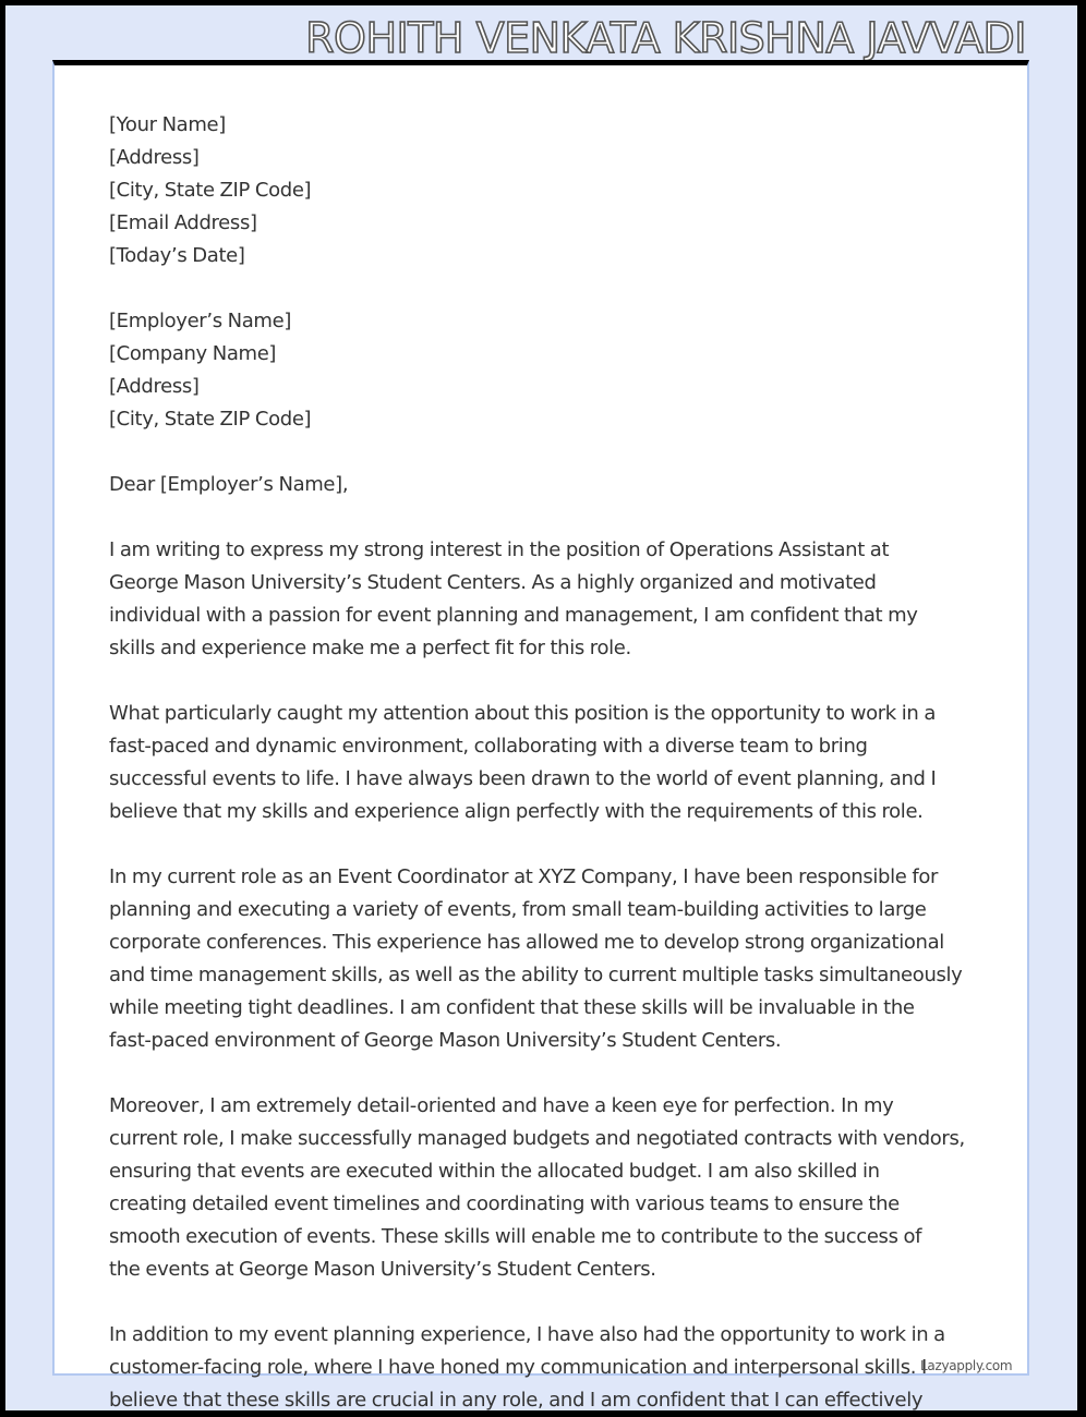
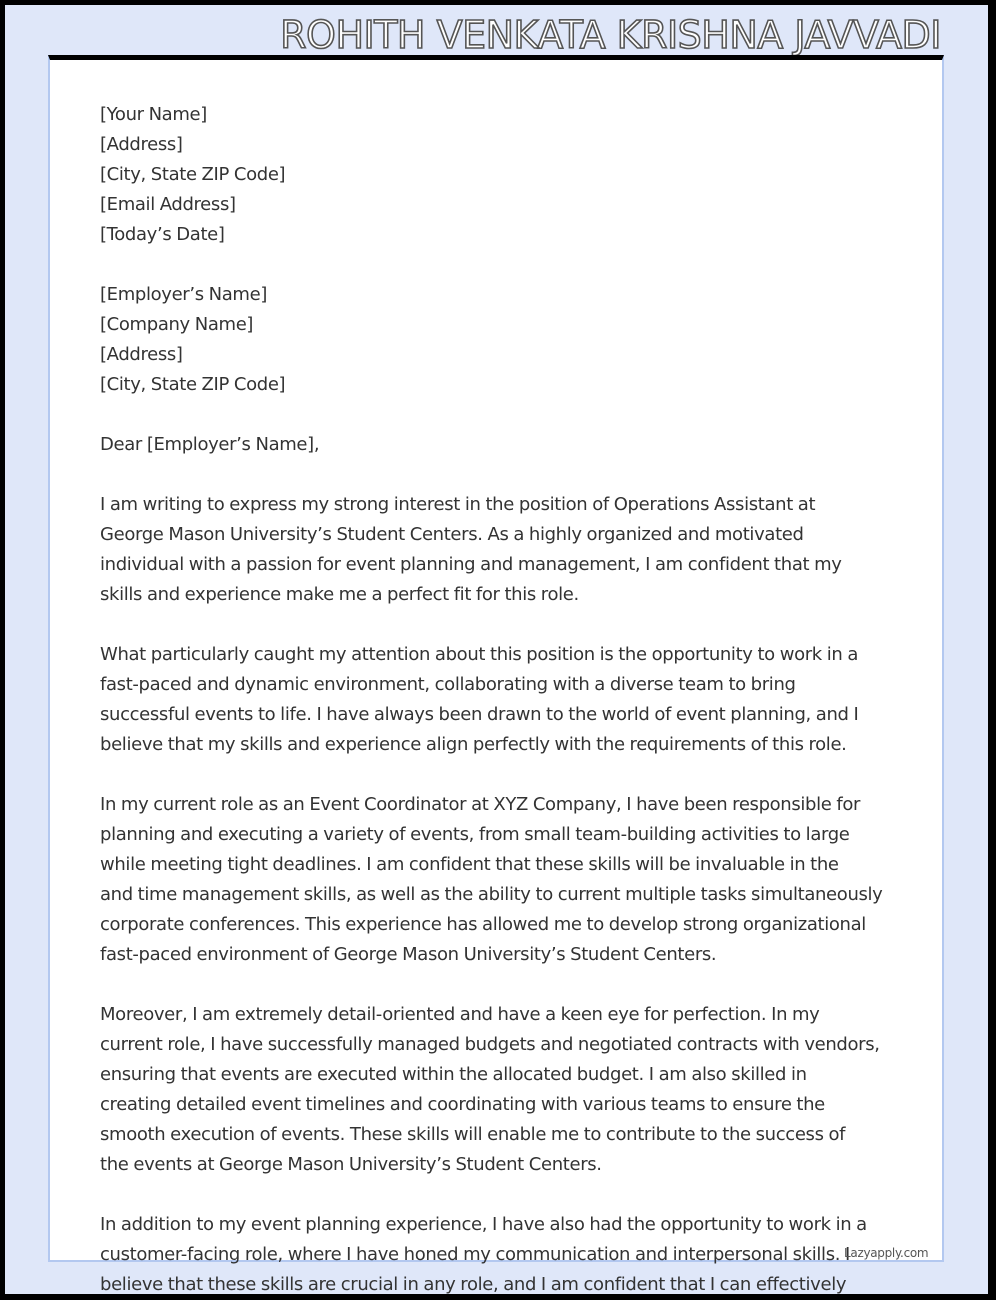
  ROHITH VENKATA KRISHNA JAVVADI
  [Your Name]
  [Address]
  [City, State ZIP Code]
  [Email Address]
  [Today’s Date]
  [Employer’s Name]
  [Company Name]
  [Address]
  [City, State ZIP Code]
  Dear [Employer’s Name],
  I am writing to express my strong interest in the position of Operations Assistant at
  George Mason University’s Student Centers. As a highly organized and motivated
  individual with a passion for event planning and management, I am confident that my
  skills and experience make me a perfect fit for this role.
  What particularly caught my attention about this position is the opportunity to work in a
  fast-paced and dynamic environment, collaborating with a diverse team to bring
  successful events to life. I have always been drawn to the world of event planning, and I
  believe that my skills and experience align perfectly with the requirements of this role.
  In my current role as an Event Coordinator at XYZ Company, I have been responsible for
  planning and executing a variety of events, from small team-building activities to large
- corporate conferences. This experience has allowed me to develop strong organizational
+ while meeting tight deadlines. I am confident that these skills will be invaluable in the
  and time management skills, as well as the ability to current multiple tasks simultaneously
- while meeting tight deadlines. I am confident that these skills will be invaluable in the
+ corporate conferences. This experience has allowed me to develop strong organizational
  fast-paced environment of George Mason University’s Student Centers.
  Moreover, I am extremely detail-oriented and have a keen eye for perfection. In my
- current role, I make successfully managed budgets and negotiated contracts with vendors,
+ current role, I have successfully managed budgets and negotiated contracts with vendors,
  ensuring that events are executed within the allocated budget. I am also skilled in
  creating detailed event timelines and coordinating with various teams to ensure the
  smooth execution of events. These skills will enable me to contribute to the success of
  the events at George Mason University’s Student Centers.
  In addition to my event planning experience, I have also had the opportunity to work in a
  customer-facing role, where I have honed my communication and interpersonal skills. I
  believe that these skills are crucial in any role, and I am confident that I can effectively
  Lazyapply.com
